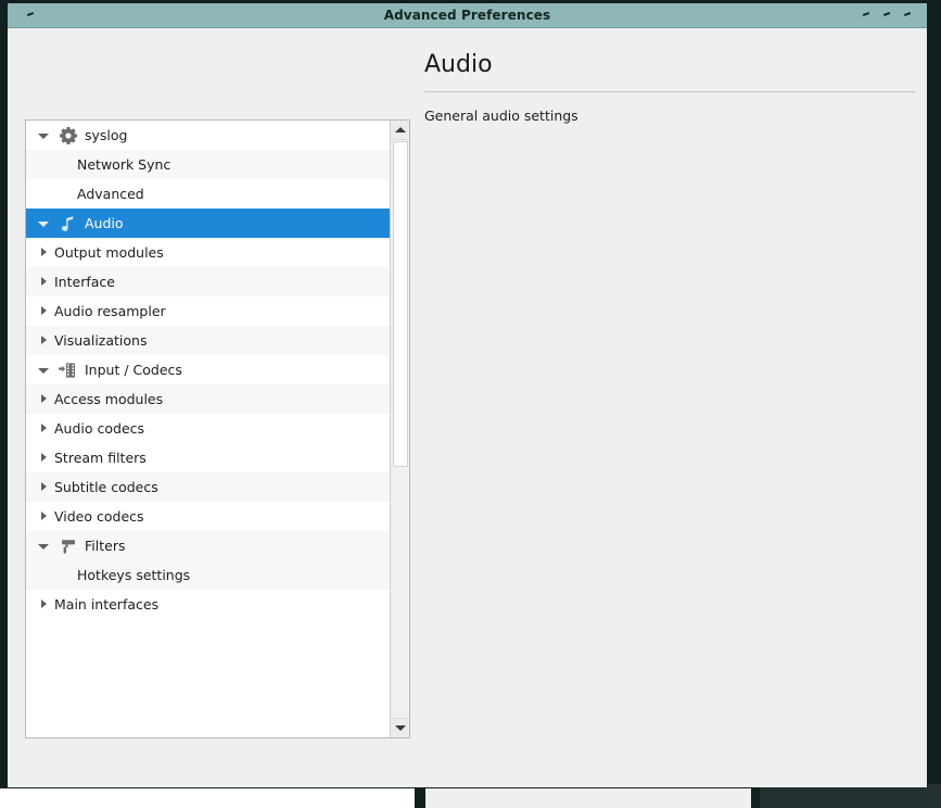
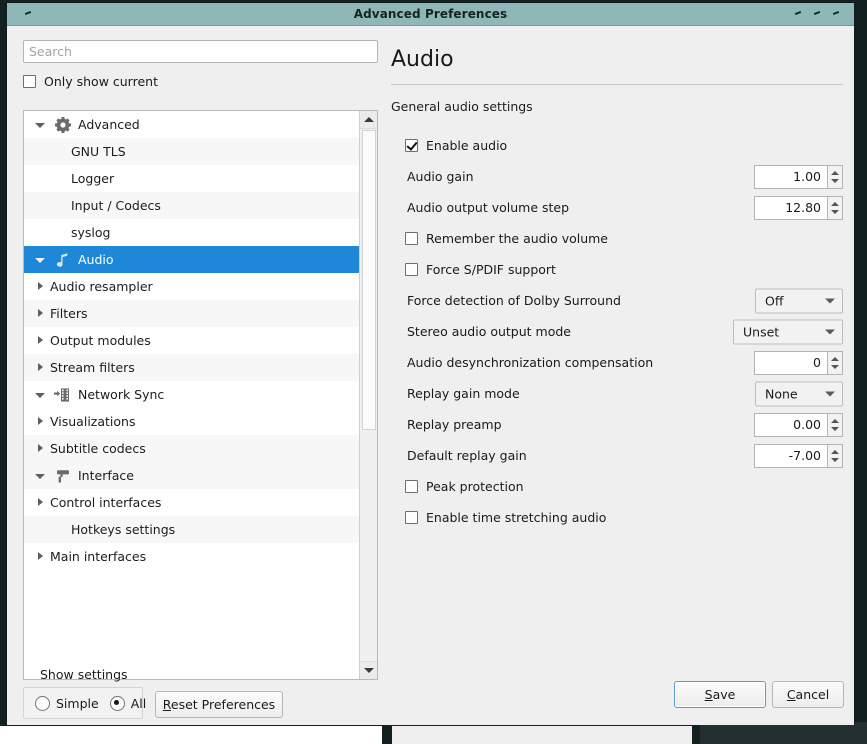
  Advanced Preferences
+ Search
+ Only show current
- syslog
+ Advanced
+ GNU TLS
+ Logger
- Network Sync
+ Input / Codecs
- Advanced
+ syslog
  Audio
- Output modules
+ Audio resampler
- Interface
+ Filters
- Audio resampler
+ Output modules
- Visualizations
+ Stream filters
- Input / Codecs
+ Network Sync
- Access modules
- Audio codecs
- Stream filters
+ Visualizations
  Subtitle codecs
- Video codecs
- Filters
+ Interface
+ Control interfaces
  Hotkeys settings
  Main interfaces
  Audio
  General audio settings
+ Enable audio
+ Audio gain
+ 1.00
+ Audio output volume step
+ 12.80
+ Remember the audio volume
+ Force S/PDIF support
+ Force detection of Dolby Surround
+ Off
+ Stereo audio output mode
+ Unset
+ Audio desynchronization compensation
+ 0
+ Replay gain mode
+ None
+ Replay preamp
+ 0.00
+ Default replay gain
+ -7.00
+ Peak protection
+ Enable time stretching audio
+ Show settings
+ Simple
+ All
+ Reset Preferences
+ Save
+ Cancel
